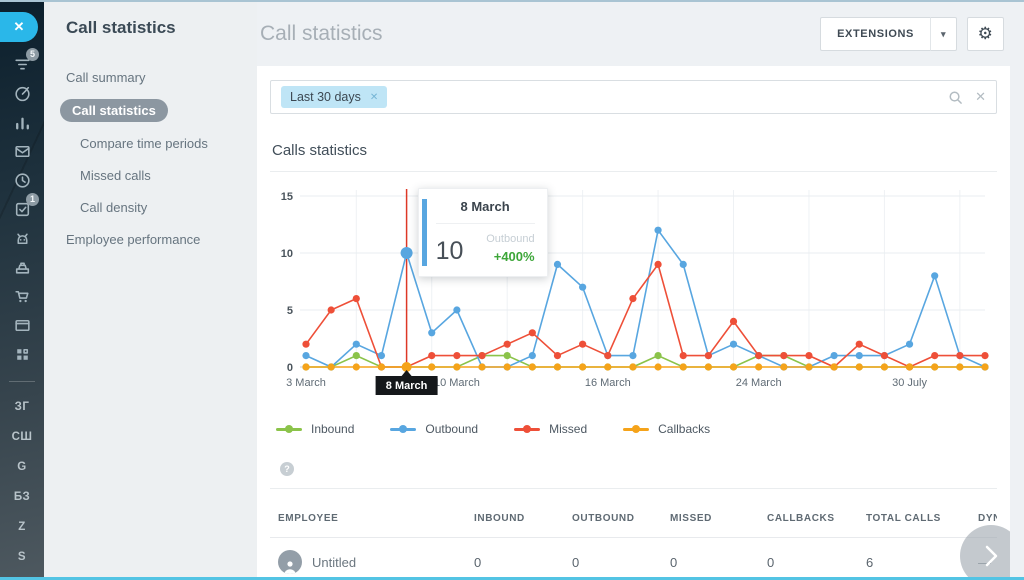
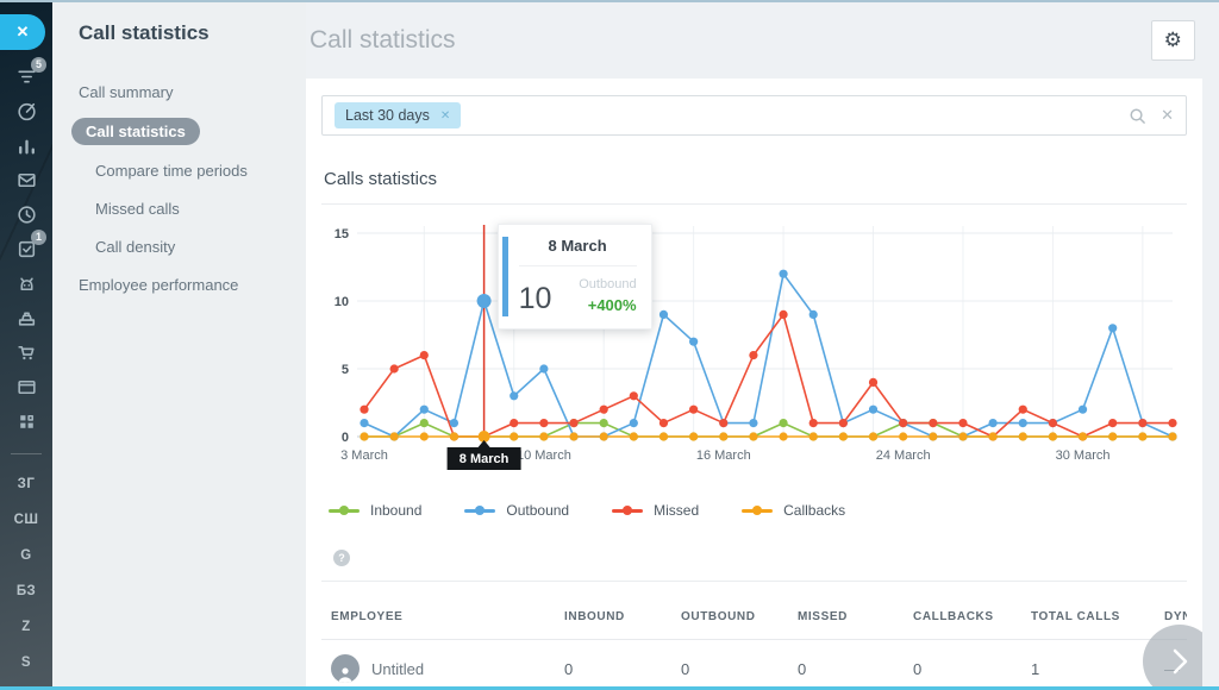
  ✕
  5
  1
  ЗГ
  СШ
  G
  БЗ
  Z
  S
  Call statistics
  Call summary
  Call statistics
  Compare time periods
  Missed calls
  Call density
  Employee performance
  Call statistics
- EXTENSIONS
- ▾
  ⚙
  Last 30 days
  ✕
  ✕
  Calls statistics
  0
  5
  10
  15
  3 March
  0 March
  16 March
  24 March
- 30 July
+ 30 March
  8 March
  8 March
  10
  Outbound
  +400%
  Inbound
  Outbound
  Missed
  Callbacks
  ?
  EMPLOYEE	INBOUND	OUTBOUND	MISSED	CALLBACKS	TOTAL CALLS	DY
- Untitled	0	0	0	0	6	—
+ Untitled	0	0	0	0	1	—
